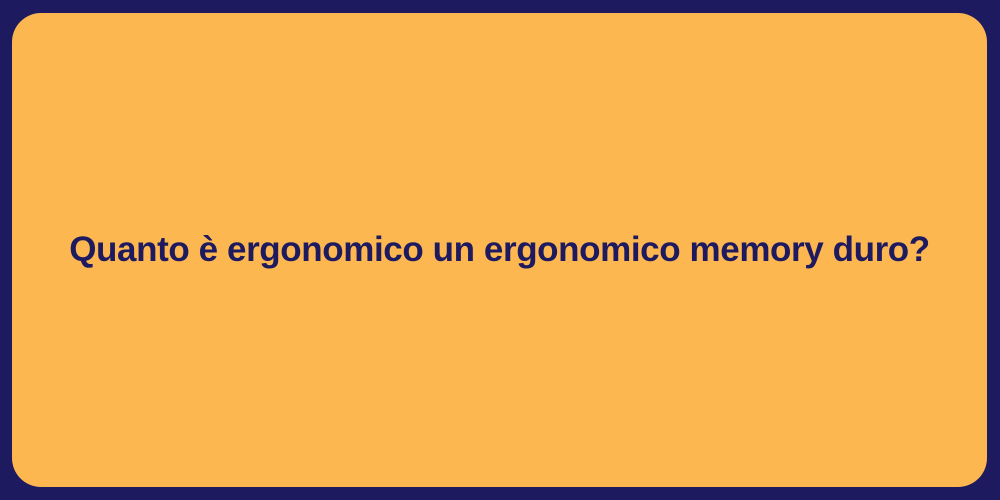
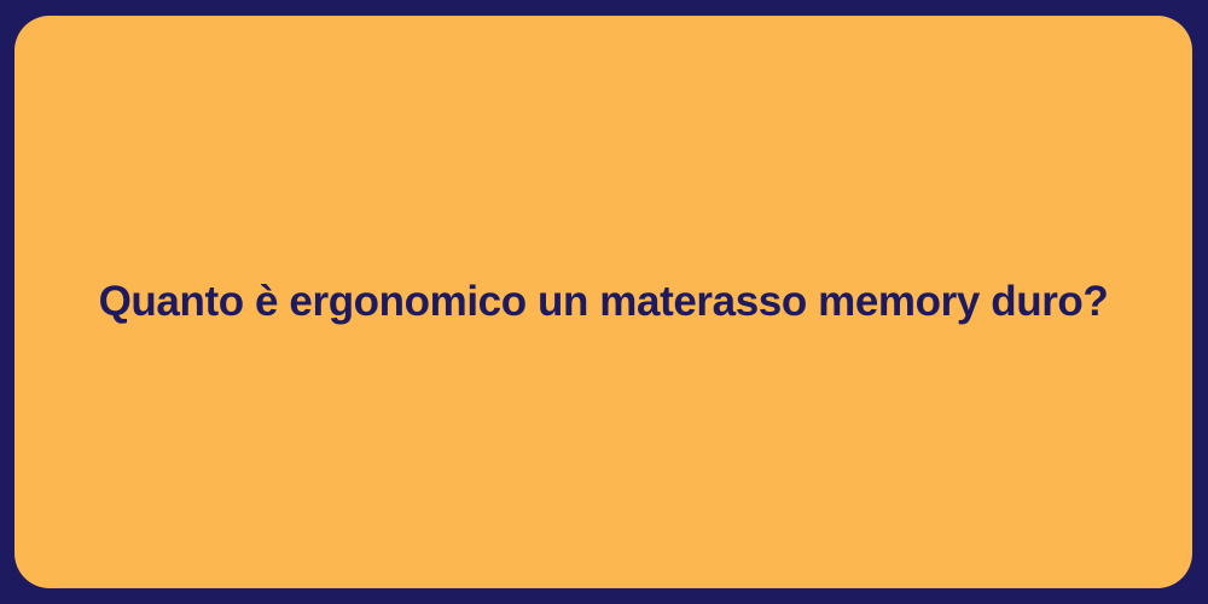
- Quanto è ergonomico un ergonomico memory duro?
+ Quanto è ergonomico un materasso memory duro?
